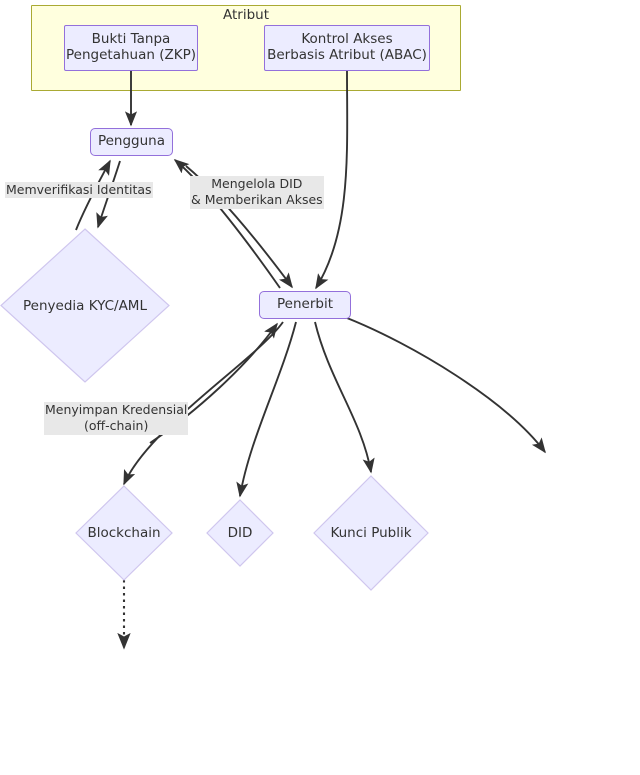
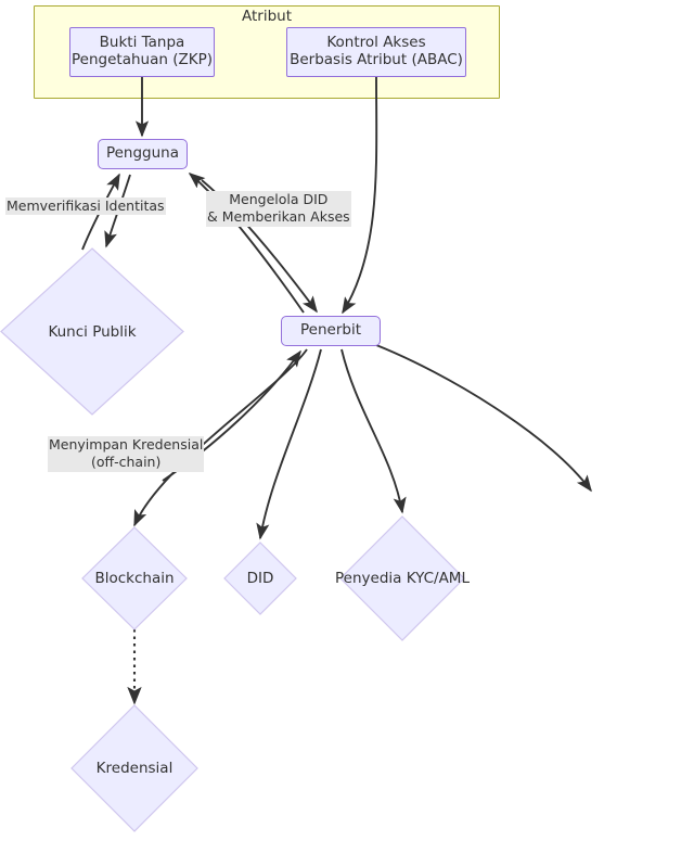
  Atribut
  Bukti Tanpa
  Pengetahuan (ZKP)
  Kontrol Akses
  Berbasis Atribut (ABAC)
  Pengguna
  Penerbit
- Penyedia KYC/AML
+ Kunci Publik
  Blockchain
  DID
- Kunci Publik
+ Penyedia KYC/AML
+ Kredensial
  Memverifikasi Identitas
  Mengelola DID
  & Memberikan Akses
  Menyimpan Kredensial
  (off-chain)
